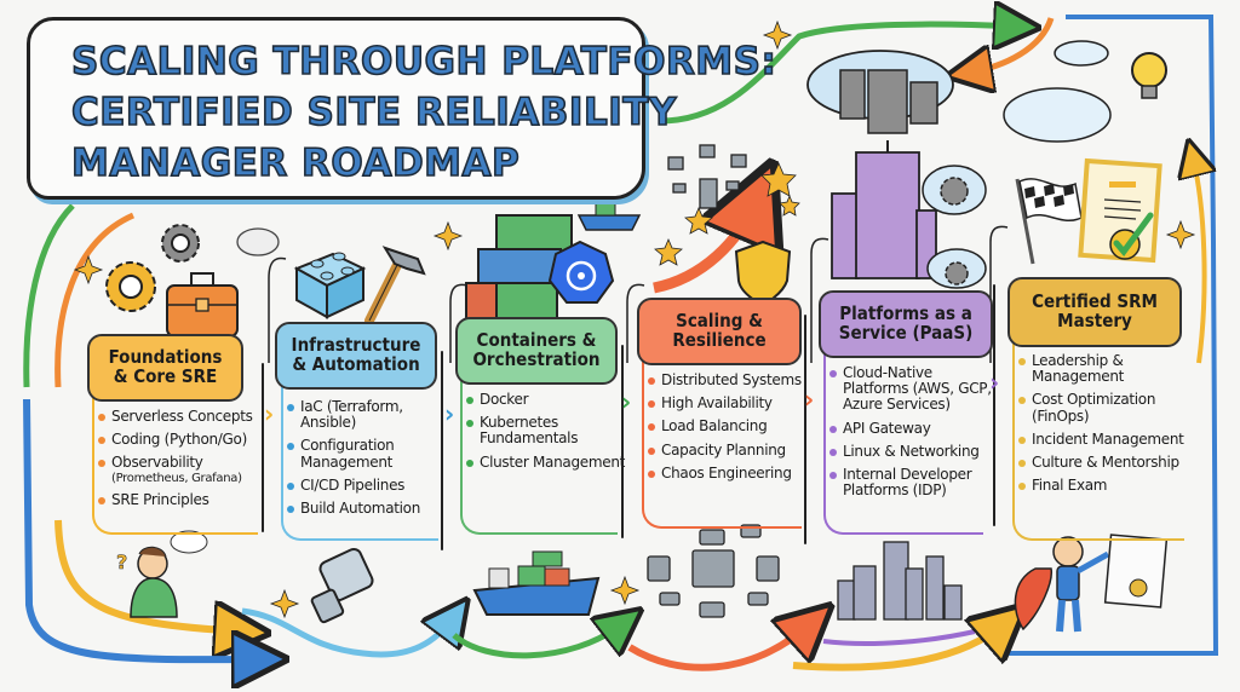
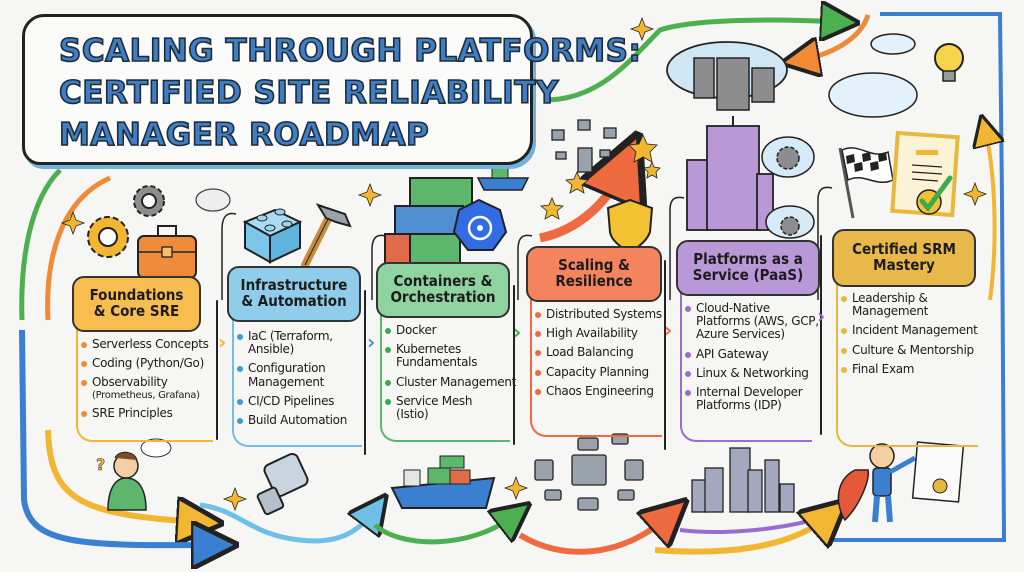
  ?
  SCALING THROUGH PLATFORMS:
  CERTIFIED SITE RELIABILITY
  MANAGER ROADMAP
  Foundations
  & Core SRE
  Serverless Concepts
  Coding (Python/Go)
  Observability
  (Prometheus, Grafana)
  SRE Principles
  ›
  Infrastructure
  & Automation
  IaC (Terraform,
  Ansible)
  Configuration
  Management
  CI/CD Pipelines
  Build Automation
  ›
  Containers &
  Orchestration
  Docker
  Kubernetes
  Fundamentals
  Cluster Managemen
+ Service Mesh
+ (Istio)
  ›
  Scaling &
  Resilience
  Distributed Systems
  High Availability
  Load Balancing
  Capacity Planning
  Chaos Engineering
  ›
  Platforms as a
  Service (PaaS)
  Cloud-Native
  Platforms (AWS, GCP,
  Azure Services)
  API Gateway
  Linux & Networking
  Internal Developer
  Platforms (IDP)
  ›
  Certified SRM
  Mastery
  Leadership &
  Management
- Cost Optimization
- (FinOps)
  Incident Management
  Culture & Mentorship
  Final Exam
